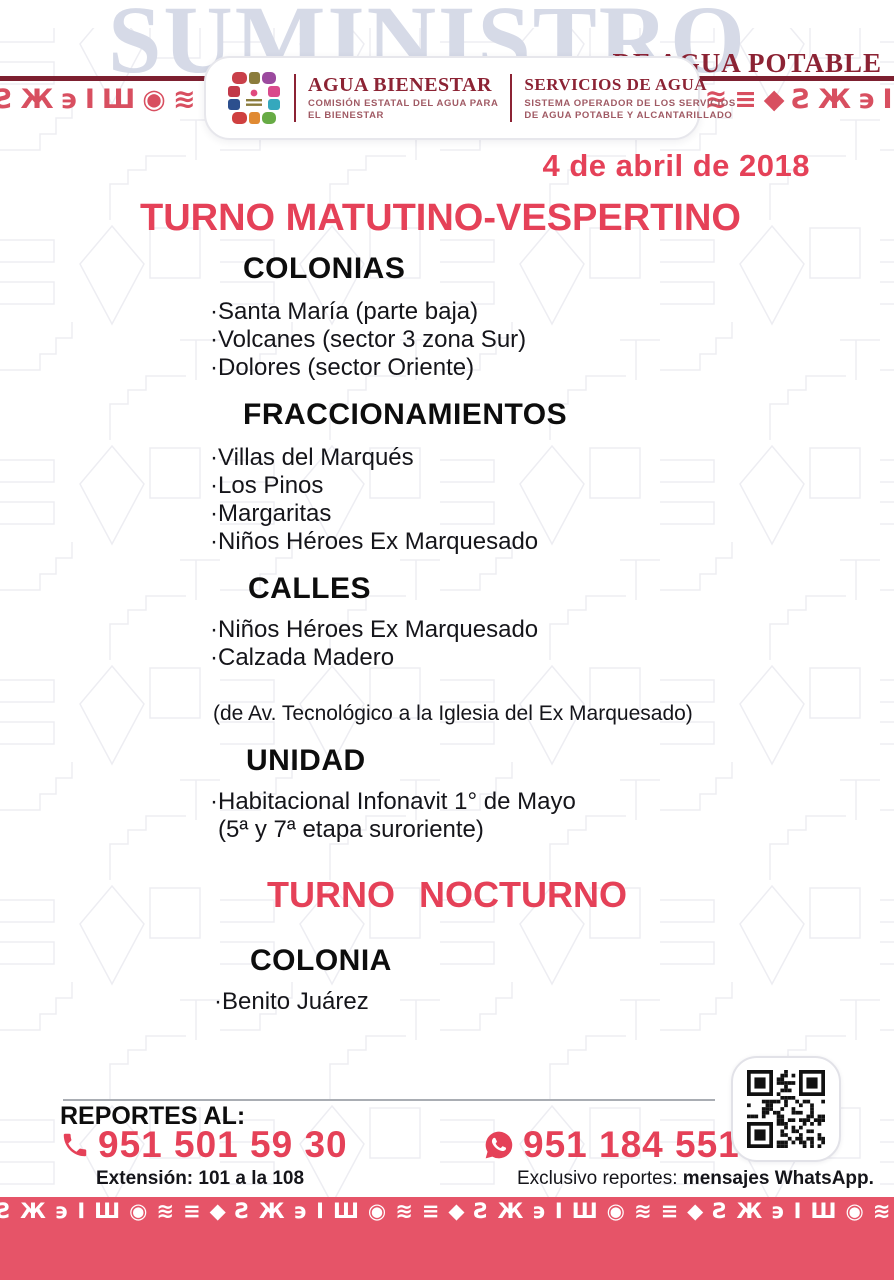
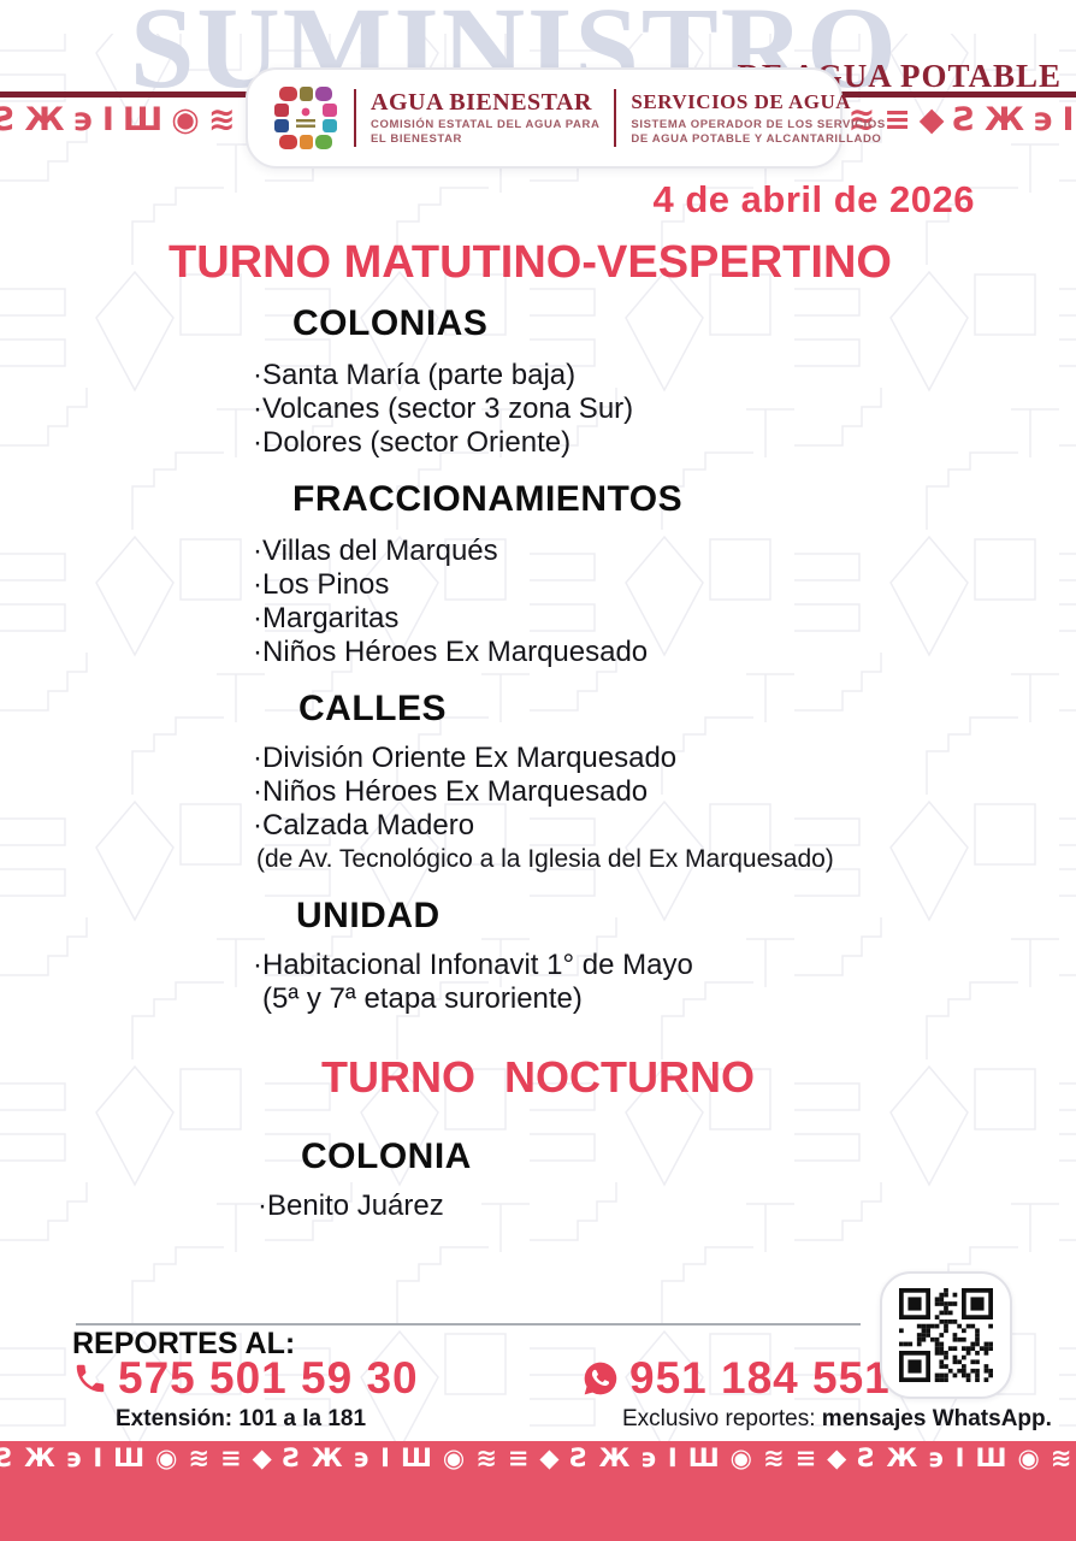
  SUMINISTRO
  AGUA BIENESTAR
  COMISIÓN ESTATAL DEL AGUA PARA
  EL BIENESTAR
  SERVICIOS DE AGUA
  SISTEMA OPERADOR DE LOS SERVICIOS
  DE AGUA POTABLE Y ALCANTARILLADO
- 4 de abril de 2018
+ 4 de abril de 2026
  TURNO MATUTINO-VESPERTINO
  COLONIAS
  ·Santa María (parte baja)
  ·Volcanes (sector 3 zona Sur)
  ·Dolores (sector Oriente)
  FRACCIONAMIENTOS
  ·Villas del Marqués
  ·Los Pinos
  ·Margaritas
  ·Niños Héroes Ex Marquesado
  CALLES
+ ·División Oriente Ex Marquesado
  ·Niños Héroes Ex Marquesado
  ·Calzada Madero
  (de Av. Tecnológico a la Iglesia del Ex Marquesado)
  UNIDAD
  ·Habitacional Infonavit 1° de Mayo
  (5ª y 7ª etapa suroriente)
  TURNO NOCTURNO
  COLONIA
  ·Benito Juárez
  REPORTES AL:
- 951 501 59 30
+ 575 501 59 30
- Extensión: 101 a la 108
+ Extensión: 101 a la 181
  951 184 551
  Exclusivo reportes: mensajes WhatsApp.
